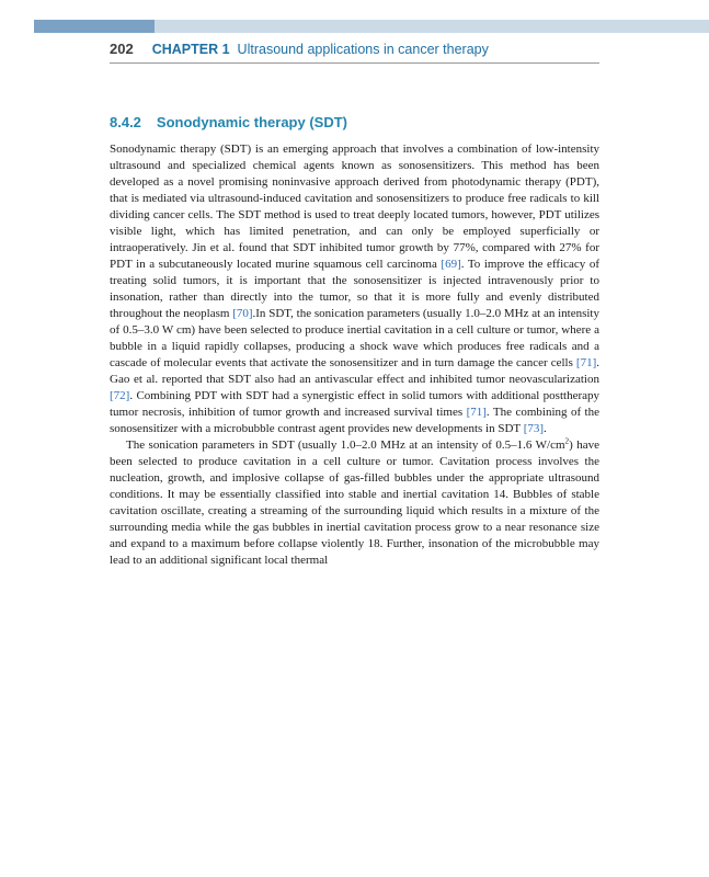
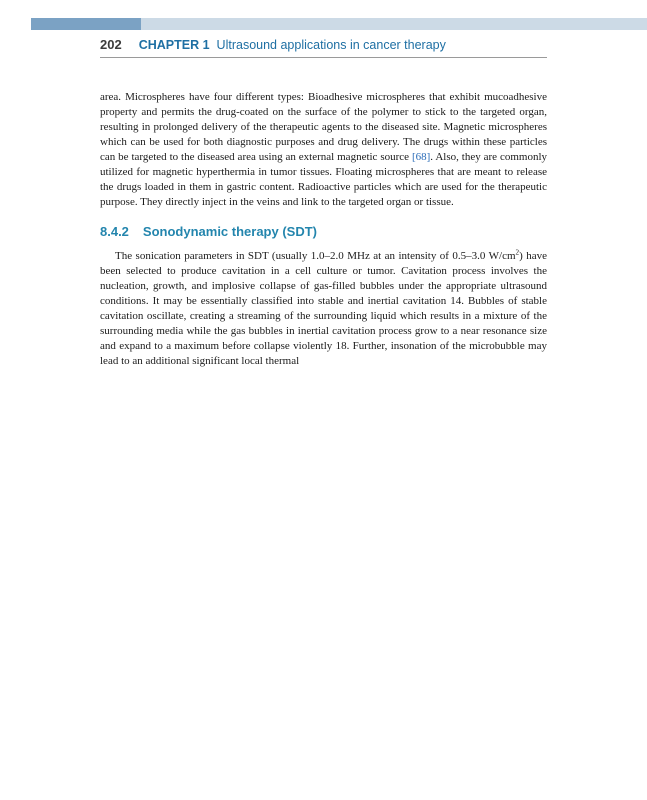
  202 CHAPTER 1 Ultrasound applications in cancer therapy
+ area. Microspheres have four different types: Bioadhesive microspheres that exhibit mucoadhesive property and permits the drug-coated on the surface of the polymer to stick to the targeted organ, resulting in prolonged delivery of the therapeutic agents to the diseased site. Magnetic microspheres which can be used for both diagnostic purposes and drug delivery. The drugs within these particles can be targeted to the diseased area using an external magnetic source [68]. Also, they are commonly utilized for magnetic hyperthermia in tumor tissues. Floating microspheres that are meant to release the drugs loaded in them in gastric content. Radioactive particles which are used for the therapeutic purpose. They directly inject in the veins and link to the targeted organ or tissue.
  8.4.2 Sonodynamic therapy (SDT)
- Sonodynamic therapy (SDT) is an emerging approach that involves a combination of low-intensity ultrasound and specialized chemical agents known as sonosensitizers. This method has been developed as a novel promising noninvasive approach derived from photodynamic therapy (PDT), that is mediated via ultrasound-induced cavitation and sonosensitizers to produce free radicals to kill dividing cancer cells. The SDT method is used to treat deeply located tumors, however, PDT utilizes visible light, which has limited penetration, and can only be employed superficially or intraoperatively. Jin et al. found that SDT inhibited tumor growth by 77%, compared with 27% for PDT in a subcutaneously located murine squamous cell carcinoma [69]. To improve the efficacy of treating solid tumors, it is important that the sonosensitizer is injected intravenously prior to insonation, rather than directly into the tumor, so that it is more fully and evenly distributed throughout the neoplasm [70].In SDT, the sonication parameters (usually 1.0–2.0 MHz at an intensity of 0.5–3.0 W cm) have been selected to produce inertial cavitation in a cell culture or tumor, where a bubble in a liquid rapidly collapses, producing a shock wave which produces free radicals and a cascade of molecular events that activate the sonosensitizer and in turn damage the cancer cells [71]. Gao et al. reported that SDT also had an antivascular effect and inhibited tumor neovascularization [72]. Combining PDT with SDT had a synergistic effect in solid tumors with additional posttherapy tumor necrosis, inhibition of tumor growth and increased survival times [71]. The combining of the sonosensitizer with a microbubble contrast agent provides new developments in SDT [73].
- The sonication parameters in SDT (usually 1.0–2.0 MHz at an intensity of 0.5–1.6 W/cm2) have been selected to produce cavitation in a cell culture or tumor. Cavitation process involves the nucleation, growth, and implosive collapse of gas-filled bubbles under the appropriate ultrasound conditions. It may be essentially classified into stable and inertial cavitation 14. Bubbles of stable cavitation oscillate, creating a streaming of the surrounding liquid which results in a mixture of the surrounding media while the gas bubbles in inertial cavitation process grow to a near resonance size and expand to a maximum before collapse violently 18. Further, insonation of the microbubble may lead to an additional significant local thermal
+ The sonication parameters in SDT (usually 1.0–2.0 MHz at an intensity of 0.5–3.0 W/cm2) have been selected to produce cavitation in a cell culture or tumor. Cavitation process involves the nucleation, growth, and implosive collapse of gas-filled bubbles under the appropriate ultrasound conditions. It may be essentially classified into stable and inertial cavitation 14. Bubbles of stable cavitation oscillate, creating a streaming of the surrounding liquid which results in a mixture of the surrounding media while the gas bubbles in inertial cavitation process grow to a near resonance size and expand to a maximum before collapse violently 18. Further, insonation of the microbubble may lead to an additional significant local thermal
